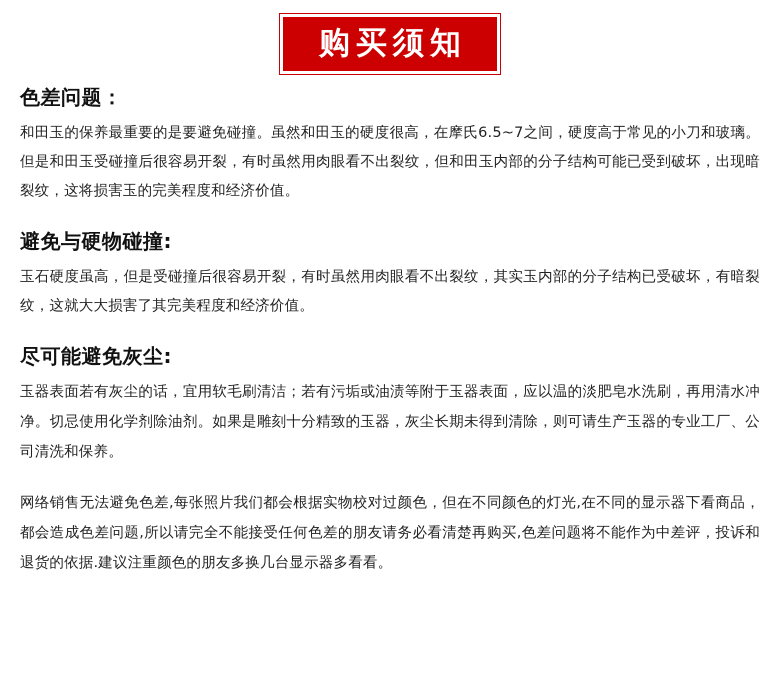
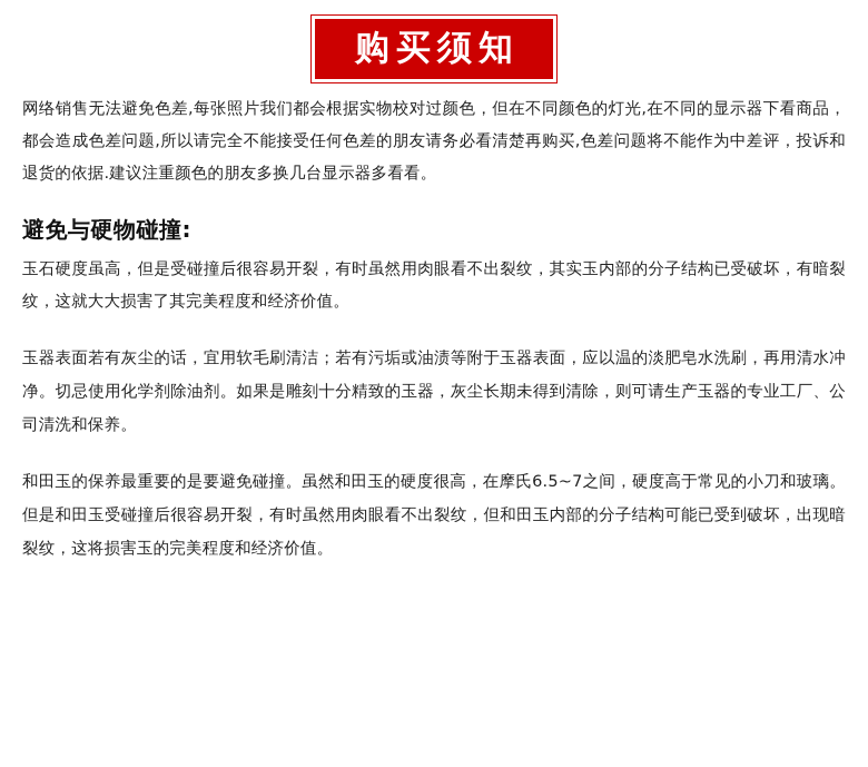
  购买须知
- 色差问题：
- 和田玉的保养最重要的是要避免碰撞。虽然和田玉的硬度很高，在摩氏6.5~7之间，硬度高于常见的小刀和玻璃。但是和田玉受碰撞后很容易开裂，有时虽然用肉眼看不出裂纹，但和田玉内部的分子结构可能已受到破坏，出现暗裂纹，这将损害玉的完美程度和经济价值。
+ 网络销售无法避免色差,每张照片我们都会根据实物校对过颜色，但在不同颜色的灯光,在不同的显示器下看商品，都会造成色差问题,所以请完全不能接受任何色差的朋友请务必看清楚再购买,色差问题将不能作为中差评，投诉和退货的依据.建议注重颜色的朋友多换几台显示器多看看。
  避免与硬物碰撞:
  玉石硬度虽高，但是受碰撞后很容易开裂，有时虽然用肉眼看不出裂纹，其实玉内部的分子结构已受破坏，有暗裂纹，这就大大损害了其完美程度和经济价值。
- 尽可能避免灰尘:
  玉器表面若有灰尘的话，宜用软毛刷清洁；若有污垢或油渍等附于玉器表面，应以温的淡肥皂水洗刷，再用清水冲净。切忌使用化学剂除油剂。如果是雕刻十分精致的玉器，灰尘长期未得到清除，则可请生产玉器的专业工厂、公司清洗和保养。
- 网络销售无法避免色差,每张照片我们都会根据实物校对过颜色，但在不同颜色的灯光,在不同的显示器下看商品，都会造成色差问题,所以请完全不能接受任何色差的朋友请务必看清楚再购买,色差问题将不能作为中差评，投诉和退货的依据.建议注重颜色的朋友多换几台显示器多看看。
+ 和田玉的保养最重要的是要避免碰撞。虽然和田玉的硬度很高，在摩氏6.5~7之间，硬度高于常见的小刀和玻璃。但是和田玉受碰撞后很容易开裂，有时虽然用肉眼看不出裂纹，但和田玉内部的分子结构可能已受到破坏，出现暗裂纹，这将损害玉的完美程度和经济价值。
